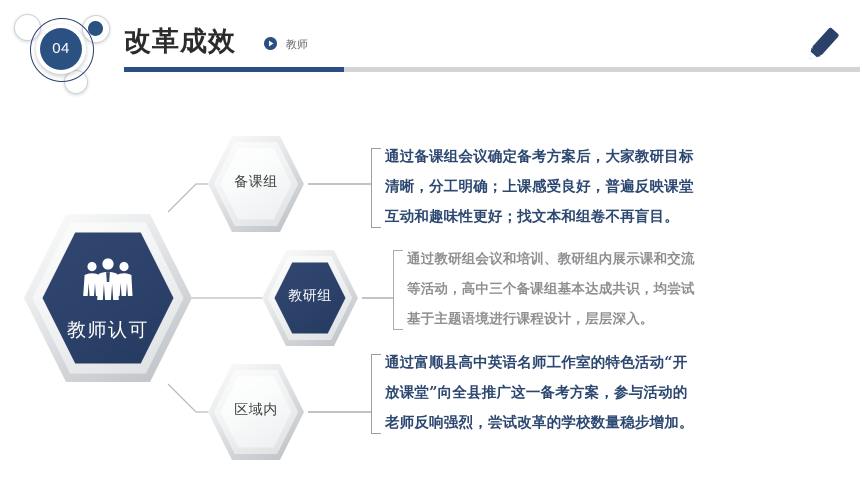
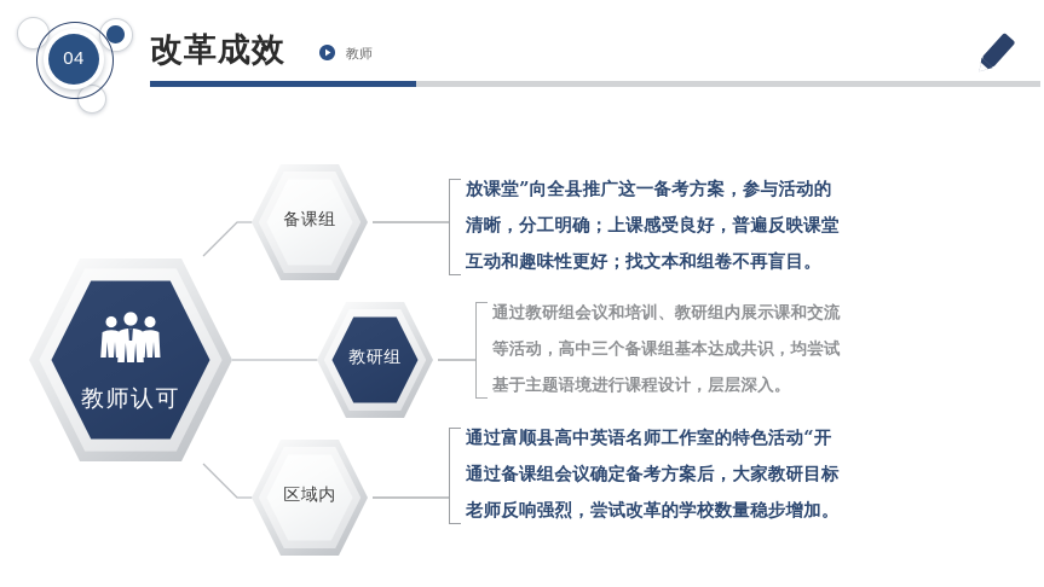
  04
  改革成效 教师
  教师认可
  备课组
  教研组
  区域内
- 通过备课组会议确定备考方案后，大家教研目标
+ 放课堂”向全县推广这一备考方案，参与活动的
  清晰，分工明确；上课感受良好，普遍反映课堂
  互动和趣味性更好；找文本和组卷不再盲目。
  通过教研组会议和培训、教研组内展示课和交流
  等活动，高中三个备课组基本达成共识，均尝试
  基于主题语境进行课程设计，层层深入。
  通过富顺县高中英语名师工作室的特色活动“开
- 放课堂”向全县推广这一备考方案，参与活动的
+ 通过备课组会议确定备考方案后，大家教研目标
  老师反响强烈，尝试改革的学校数量稳步增加。
